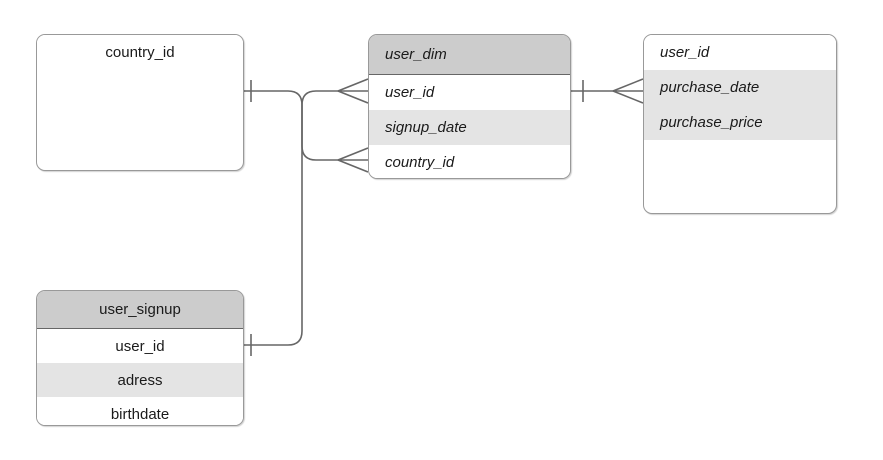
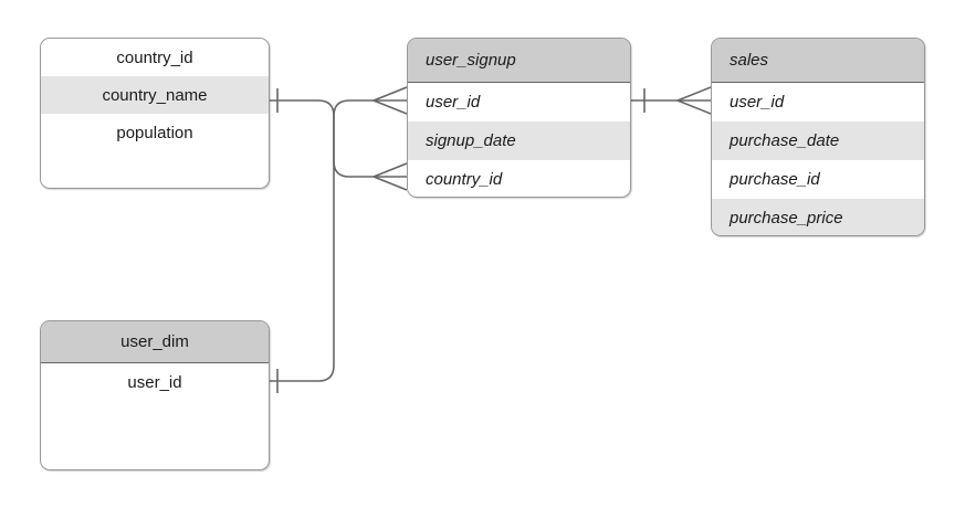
  country_id
+ country_name
+ population
- user_dim
+ user_signup
  user_id
  signup_date
  country_id
+ sales
  user_id
  purchase_date
+ purchase_id
  purchase_price
- user_signup
+ user_dim
  user_id
- adress
- birthdate
